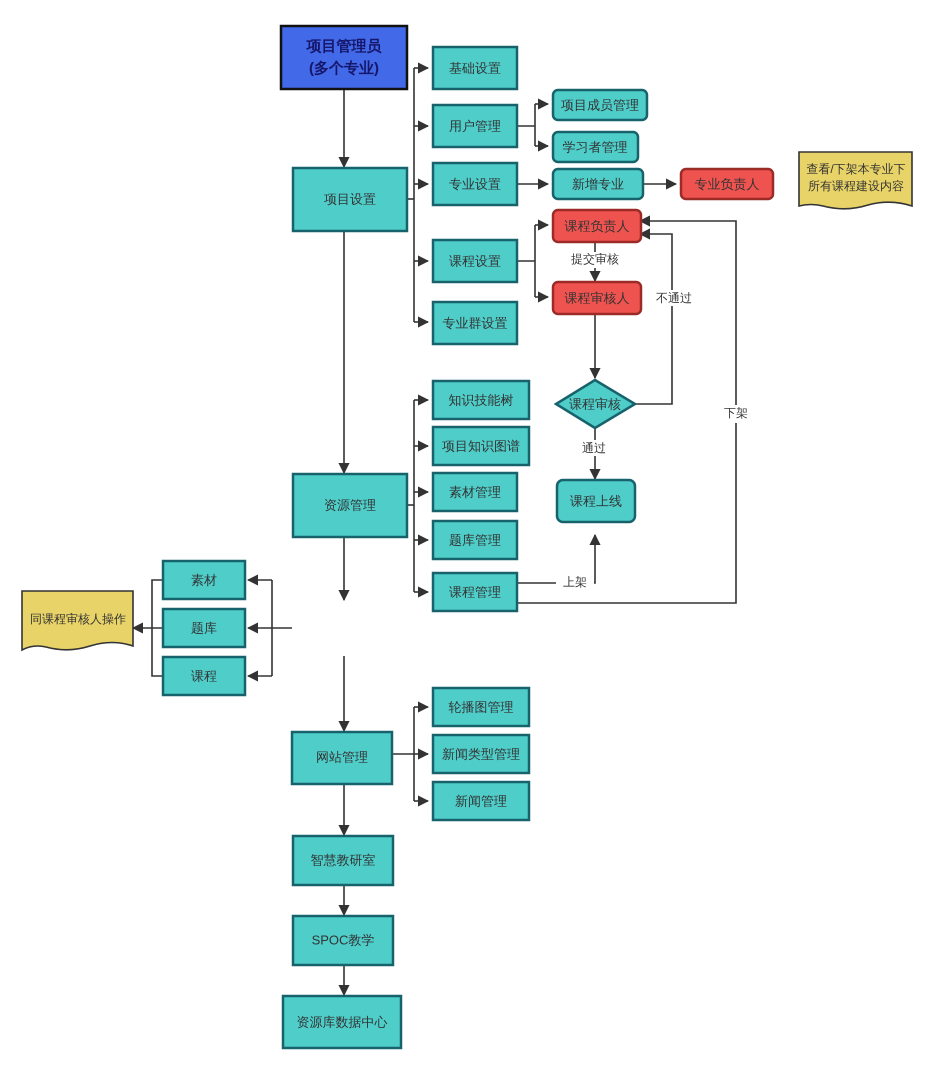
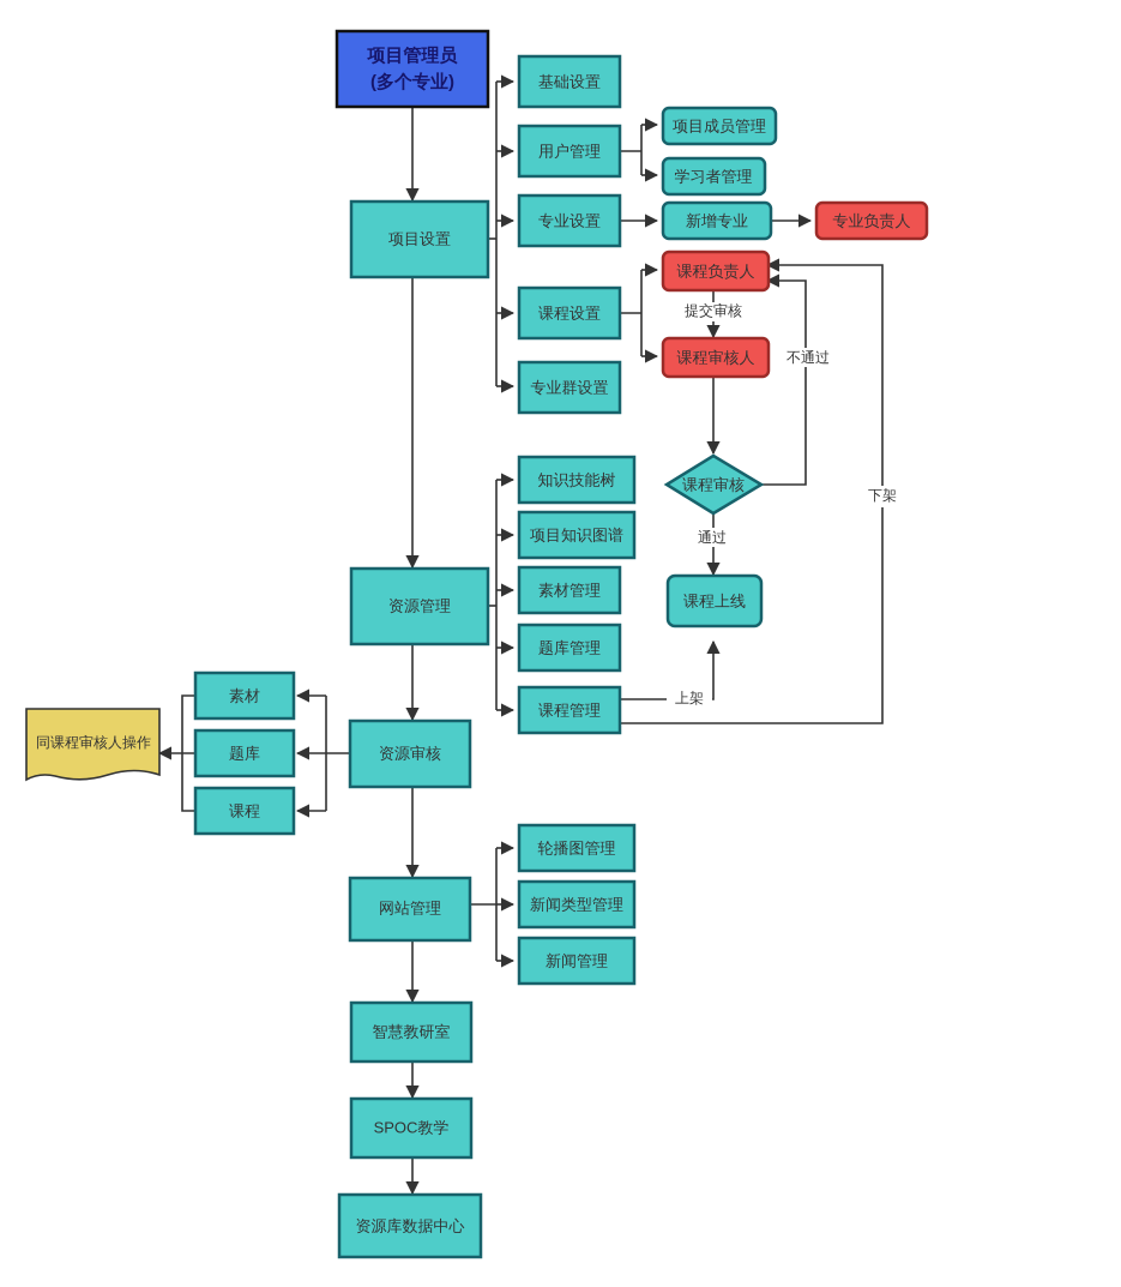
  提交审核
  不通过
  通过
  上架
  下架
  项目管理员
  (多个专业)
  项目设置
  基础设置
  用户管理
  项目成员管理
  学习者管理
  专业设置
  新增专业
  专业负责人
  课程设置
  课程负责人
  课程审核人
  专业群设置
  课程审核
  课程上线
  资源管理
  知识技能树
  项目知识图谱
  素材管理
  题库管理
  课程管理
+ 资源审核
  素材
  题库
  课程
  网站管理
  轮播图管理
  新闻类型管理
  新闻管理
  智慧教研室
  SPOC教学
  资源库数据中心
- 查看/下架本专业下
- 所有课程建设内容
  同课程审核人操作
